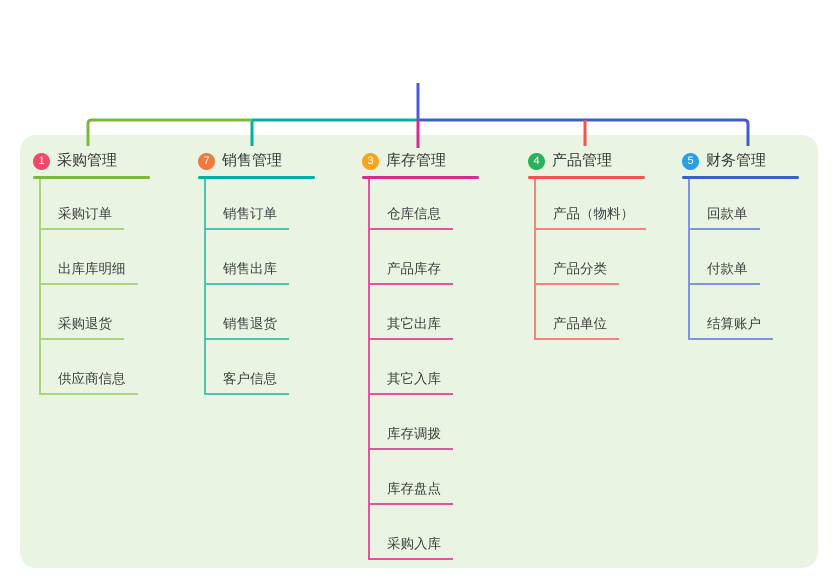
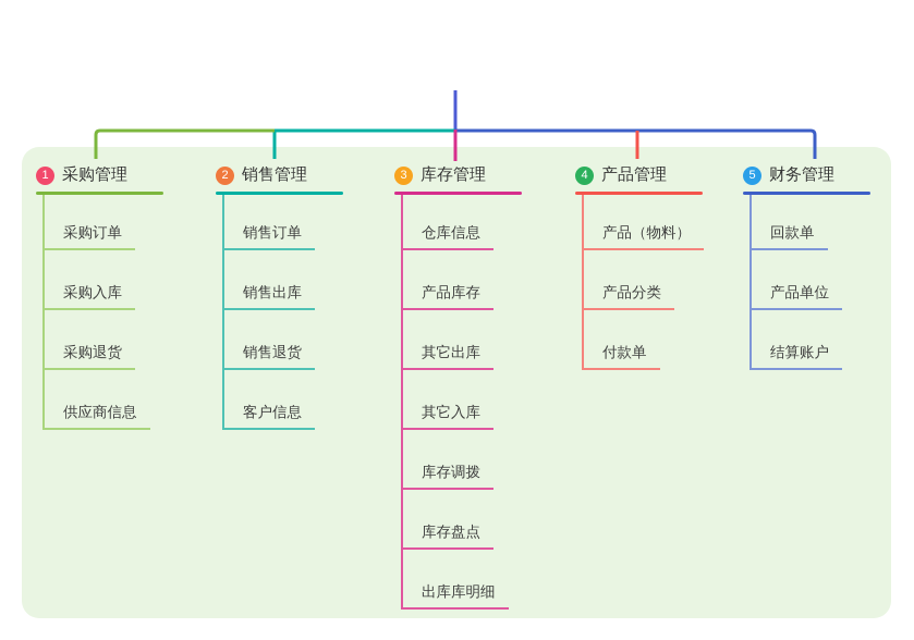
  1
  采购管理
  采购订单
- 出库库明细
+ 采购入库
  采购退货
  供应商信息
- 7
+ 2
  销售管理
  销售订单
  销售出库
  销售退货
  客户信息
  3
  库存管理
  仓库信息
  产品库存
  其它出库
  其它入库
  库存调拨
  库存盘点
- 采购入库
+ 出库库明细
  4
  产品管理
  产品（物料）
  产品分类
- 产品单位
+ 付款单
  5
  财务管理
  回款单
- 付款单
+ 产品单位
  结算账户
